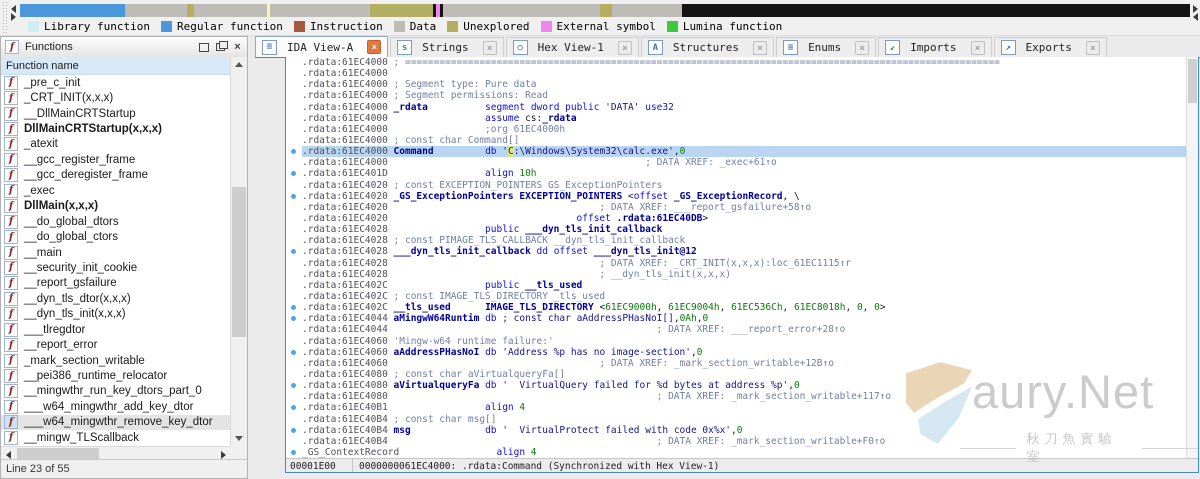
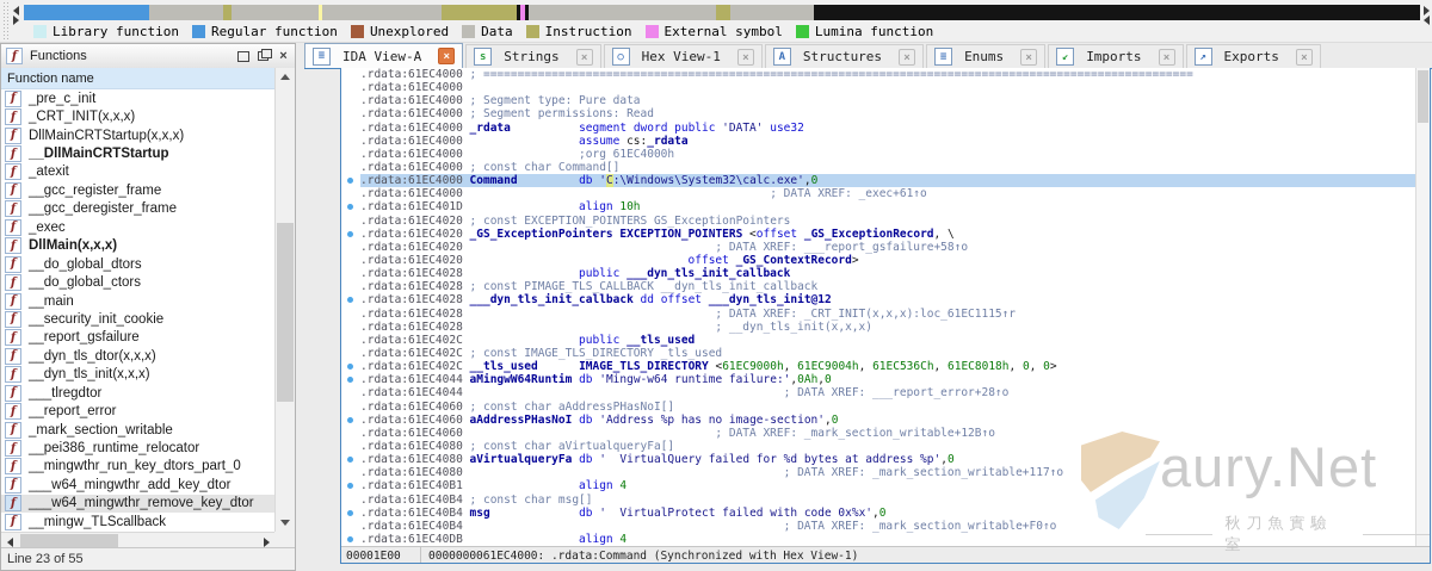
  Library function
  Regular function
- Instruction
+ Unexplored
  Data
- Unexplored
+ Instruction
  External symbol
  Lumina function
  f
  Functions
  ×
  Function name
  f
  _pre_c_init
  f
  _CRT_INIT(x,x,x)
  f
- __DllMainCRTStartup
+ DllMainCRTStartup(x,x,x)
  f
- DllMainCRTStartup(x,x,x)
+ __DllMainCRTStartup
  f
  _atexit
  f
  __gcc_register_frame
  f
  __gcc_deregister_frame
  f
  _exec
  f
  DllMain(x,x,x)
  f
  __do_global_dtors
  f
  __do_global_ctors
  f
  __main
  f
  __security_init_cookie
  f
  __report_gsfailure
  f
  __dyn_tls_dtor(x,x,x)
  f
  __dyn_tls_init(x,x,x)
  f
  ___tlregdtor
  f
  __report_error
  f
  _mark_section_writable
  f
  __pei386_runtime_relocator
  f
  __mingwthr_run_key_dtors_part_0
  f
  ___w64_mingwthr_add_key_dtor
  f
  ___w64_mingwthr_remove_key_dtor
  f
  __mingw_TLScallback
  Line 23 of 55
  ≡
  IDA View-A
  ×
  s
  Strings
  ×
  ○
  Hex View-1
  ×
  A
  Structures
  ×
  ≡
  Enums
  ×
  ↙
  Imports
  ×
  ↗
  Exports
  ×
  .rdata:61EC4000 ; ========================================================================================================
  .rdata:61EC4000
  .rdata:61EC4000 ; Segment type: Pure data
  .rdata:61EC4000 ; Segment permissions: Read
  .rdata:61EC4000 _rdata segment dword public 'DATA' use32
  .rdata:61EC4000 assume cs:_rdata
  .rdata:61EC4000 ;org 61EC4000h
  .rdata:61EC4000 ; const char Command[]
  .rdata:61EC4000 Command db 'C:\Windows\System32\calc.exe',0
  .rdata:61EC4000 ; DATA XREF: _exec+61↑o
  .rdata:61EC401D align 10h
  .rdata:61EC4020 ; const EXCEPTION_POINTERS GS_ExceptionPointers
  .rdata:61EC4020 _GS_ExceptionPointers EXCEPTION_POINTERS <offset _GS_ExceptionRecord, \
  .rdata:61EC4020 ; DATA XREF: ___report_gsfailure+58↑o
- .rdata:61EC4020 offset .rdata:61EC40DB>
+ .rdata:61EC4020 offset _GS_ContextRecord>
  .rdata:61EC4028 public ___dyn_tls_init_callback
  .rdata:61EC4028 ; const PIMAGE_TLS_CALLBACK __dyn_tls_init_callback
  .rdata:61EC4028 ___dyn_tls_init_callback dd offset ___dyn_tls_init@12
  .rdata:61EC4028 ; DATA XREF: _CRT_INIT(x,x,x):loc_61EC1115↑r
  .rdata:61EC4028 ; __dyn_tls_init(x,x,x)
  .rdata:61EC402C public __tls_used
  .rdata:61EC402C ; const IMAGE_TLS_DIRECTORY _tls_used
  .rdata:61EC402C __tls_used IMAGE_TLS_DIRECTORY <61EC9000h, 61EC9004h, 61EC536Ch, 61EC8018h, 0, 0>
- .rdata:61EC4044 aMingwW64Runtim db ; const char aAddressPHasNoI[],0Ah,0
+ .rdata:61EC4044 aMingwW64Runtim db 'Mingw-w64 runtime failure:',0Ah,0
  .rdata:61EC4044 ; DATA XREF: ___report_error+28↑o
- .rdata:61EC4060 'Mingw-w64 runtime failure:'
+ .rdata:61EC4060 ; const char aAddressPHasNoI[]
  .rdata:61EC4060 aAddressPHasNoI db 'Address %p has no image-section',0
  .rdata:61EC4060 ; DATA XREF: _mark_section_writable+12B↑o
  .rdata:61EC4080 ; const char aVirtualqueryFa[]
  .rdata:61EC4080 aVirtualqueryFa db ' VirtualQuery failed for %d bytes at address %p',0
  .rdata:61EC4080 ; DATA XREF: _mark_section_writable+117↑o
  .rdata:61EC40B1 align 4
  .rdata:61EC40B4 ; const char msg[]
  .rdata:61EC40B4 msg db ' VirtualProtect failed with code 0x%x',0
  .rdata:61EC40B4 ; DATA XREF: _mark_section_writable+F0↑o
- _GS_ContextRecord align 4
+ .rdata:61EC40DB align 4
  00001E00
  0000000061EC4000: .rdata:Command (Synchronized with Hex View-1)
  aury.Net
  秋刀魚實驗室
